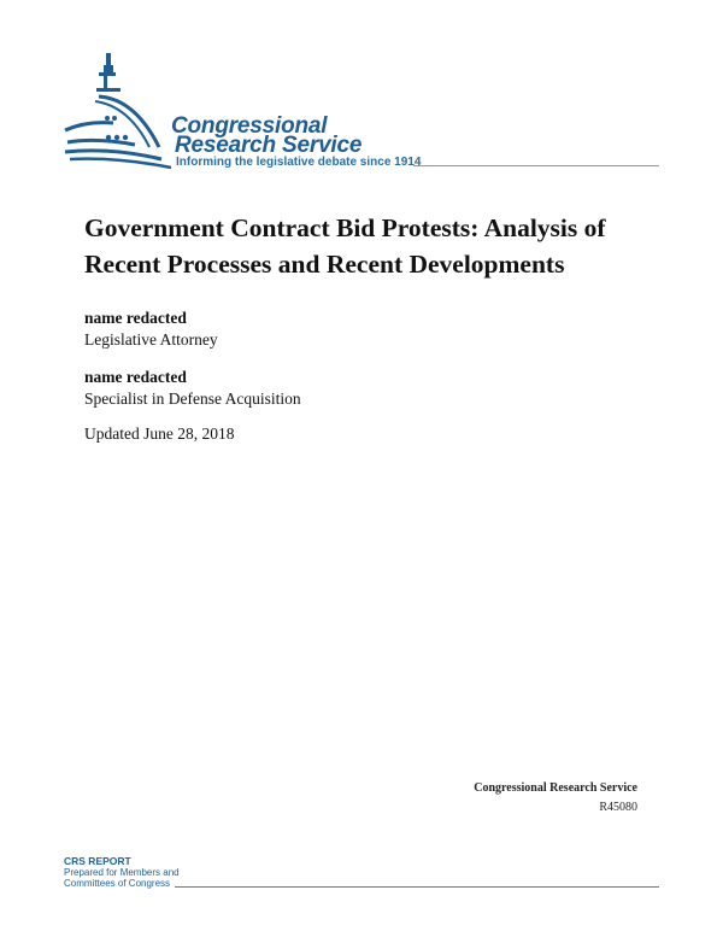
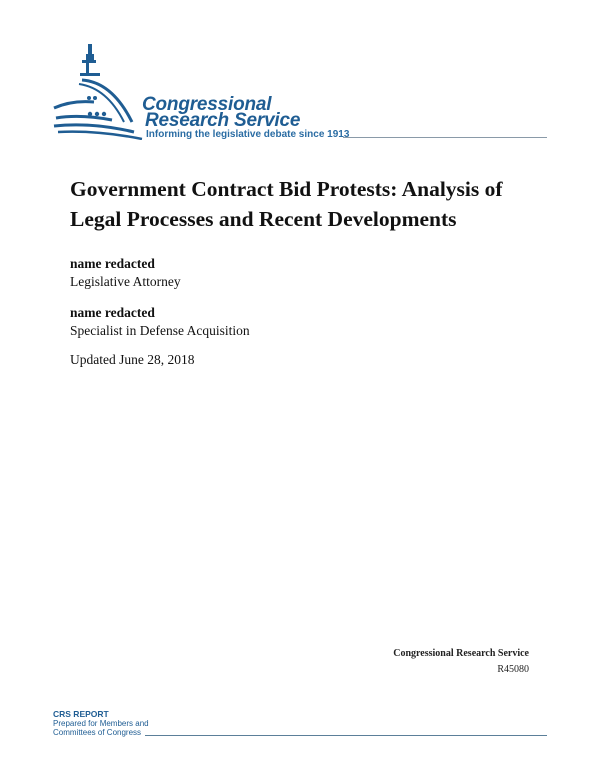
  Congressional
  Research Service
- Informing the legislative debate since 1914
+ Informing the legislative debate since 1913
- Government Contract Bid Protests: Analysis of Recent Processes and Recent Developments
+ Government Contract Bid Protests: Analysis of Legal Processes and Recent Developments
  name redacted
  Legislative Attorney
  name redacted
  Specialist in Defense Acquisition
  Updated June 28, 2018
  Congressional Research Service
  R45080
  CRS REPORT
  Prepared for Members and
  Committees of Congress
